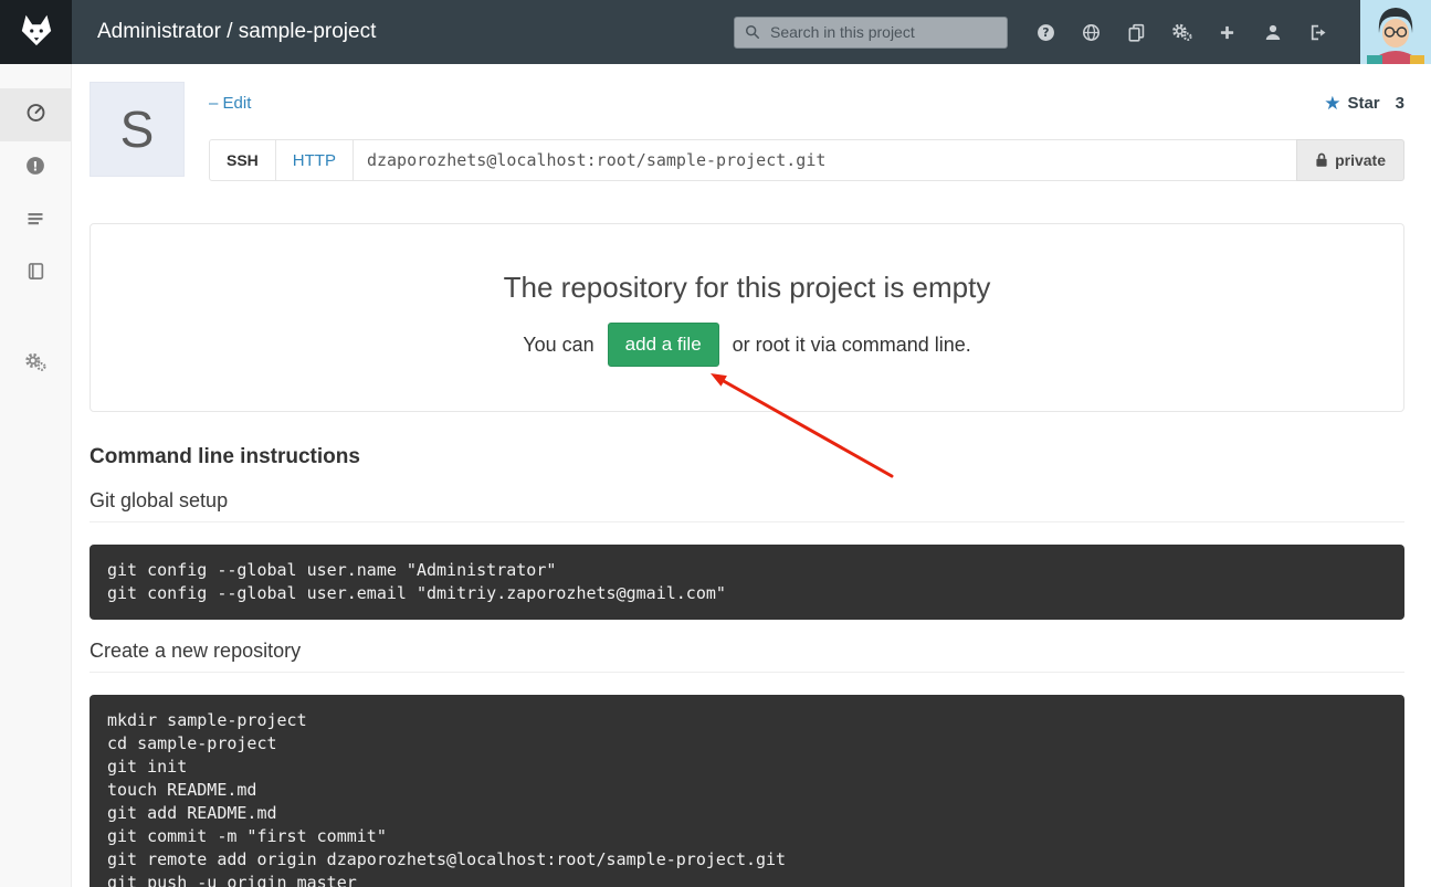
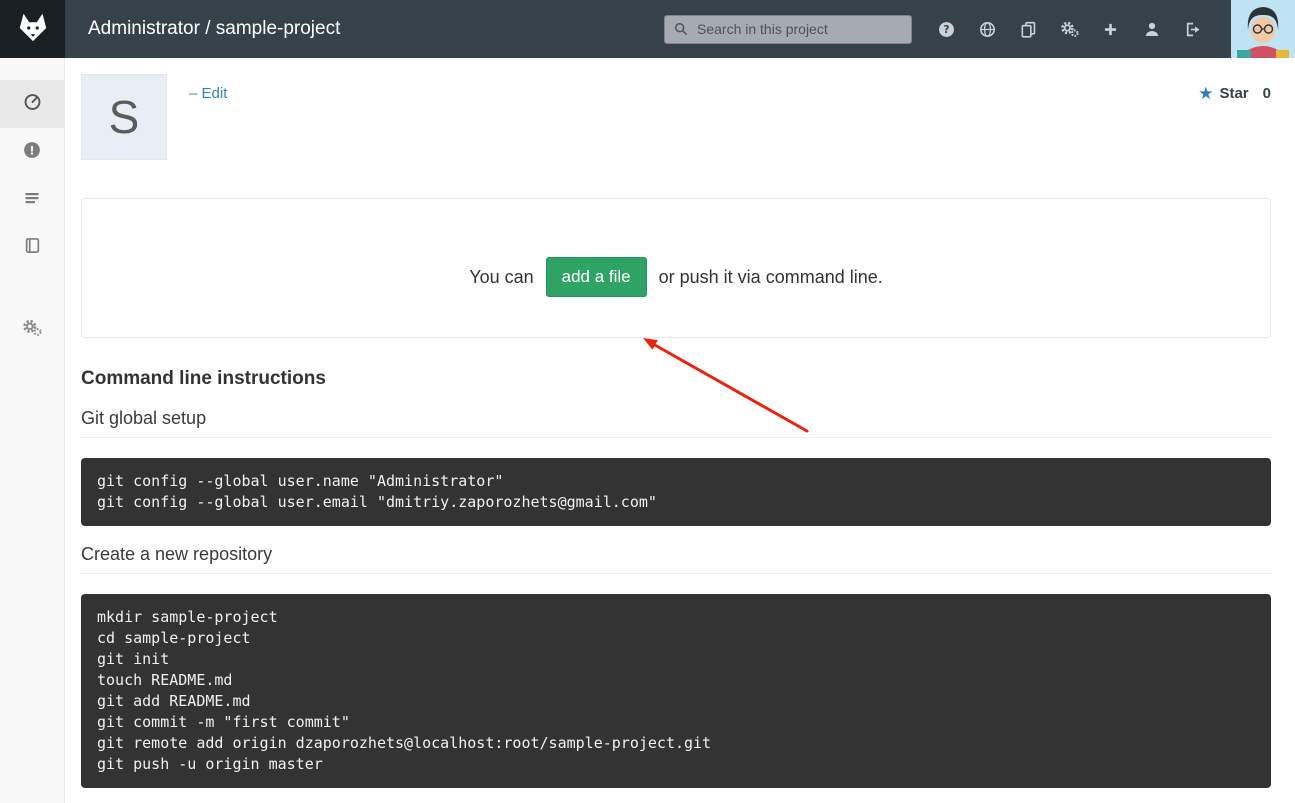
  Administrator / sample-project
  Search in this project
  ?
  !
  S
  – Edit
  ★
  Star
- 3
+ 0
- SSH
- HTTP
- dzaporozhets@localhost:root/sample-project.git
- private
- The repository for this project is empty
  You can
  add a file
- or root it via command line.
+ or push it via command line.
  Command line instructions
  Git global setup
  git config --global user.name "Administrator"
  git config --global user.email "dmitriy.zaporozhets@gmail.com"
  Create a new repository
  mkdir sample-project
  cd sample-project
  git init
  touch README.md
  git add README.md
  git commit -m "first commit"
  git remote add origin dzaporozhets@localhost:root/sample-project.git
  git push -u origin master
